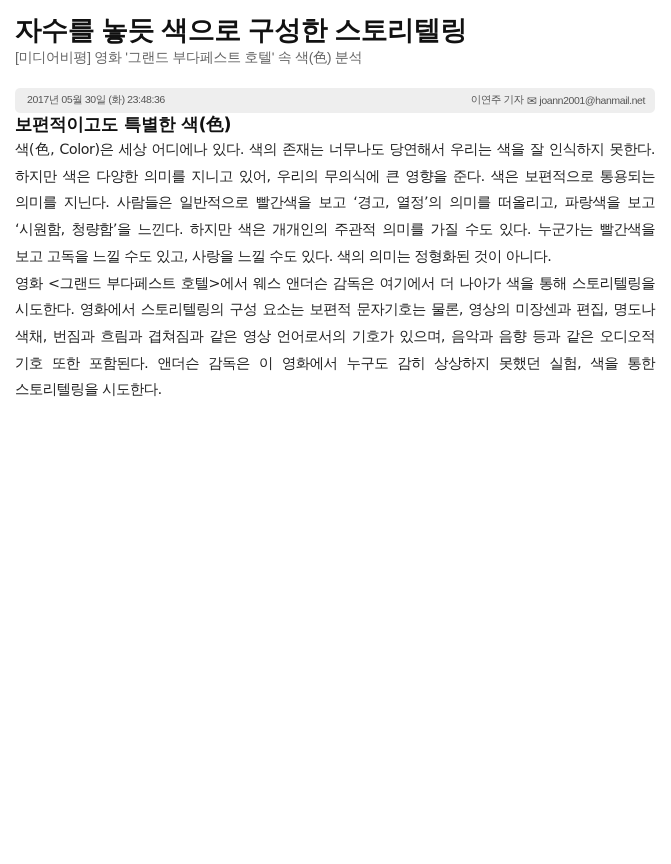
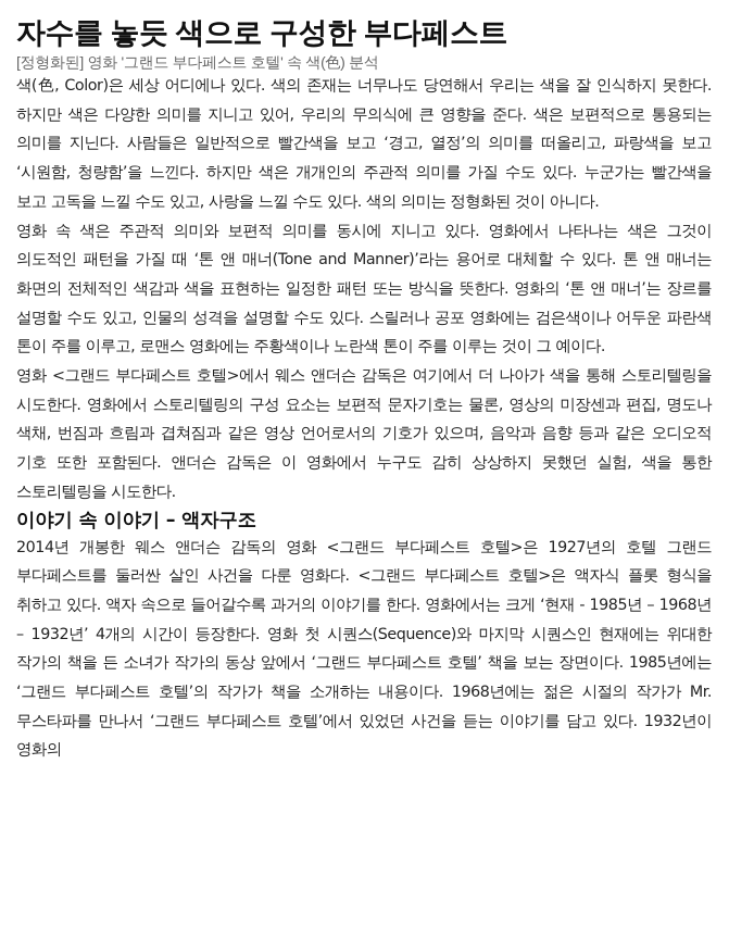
- 자수를 놓듯 색으로 구성한 스토리텔링
+ 자수를 놓듯 색으로 구성한 부다페스트
- [미디어비평] 영화 '그랜드 부다페스트 호텔' 속 색(色) 분석
+ [정형화된] 영화 '그랜드 부다페스트 호텔' 속 색(色) 분석
- 2017년 05월 30일 (화) 23:48:36
- 이연주 기자
- ✉
- joann2001@hanmail.net
- 보편적이고도 특별한 색(色)
  색(色, Color)은 세상 어디에나 있다. 색의 존재는 너무나도 당연해서 우리는 색을 잘 인식하지 못한다. 하지만 색은 다양한 의미를 지니고 있어, 우리의 무의식에 큰 영향을 준다. 색은 보편적으로 통용되는 의미를 지닌다. 사람들은 일반적으로 빨간색을 보고 ‘경고, 열정’의 의미를 떠올리고, 파랑색을 보고 ‘시원함, 청량함’을 느낀다. 하지만 색은 개개인의 주관적 의미를 가질 수도 있다. 누군가는 빨간색을 보고 고독을 느낄 수도 있고, 사랑을 느낄 수도 있다. 색의 의미는 정형화된 것이 아니다.
+ 영화 속 색은 주관적 의미와 보편적 의미를 동시에 지니고 있다. 영화에서 나타나는 색은 그것이 의도적인 패턴을 가질 때 ‘톤 앤 매너(Tone and Manner)’라는 용어로 대체할 수 있다. 톤 앤 매너는 화면의 전체적인 색감과 색을 표현하는 일정한 패턴 또는 방식을 뜻한다. 영화의 ‘톤 앤 매너’는 장르를 설명할 수도 있고, 인물의 성격을 설명할 수도 있다. 스릴러나 공포 영화에는 검은색이나 어두운 파란색 톤이 주를 이루고, 로맨스 영화에는 주황색이나 노란색 톤이 주를 이루는 것이 그 예이다.
  영화 <그랜드 부다페스트 호텔>에서 웨스 앤더슨 감독은 여기에서 더 나아가 색을 통해 스토리텔링을 시도한다. 영화에서 스토리텔링의 구성 요소는 보편적 문자기호는 물론, 영상의 미장센과 편집, 명도나 색채, 번짐과 흐림과 겹쳐짐과 같은 영상 언어로서의 기호가 있으며, 음악과 음향 등과 같은 오디오적 기호 또한 포함된다. 앤더슨 감독은 이 영화에서 누구도 감히 상상하지 못했던 실험, 색을 통한 스토리텔링을 시도한다.
+ 이야기 속 이야기 – 액자구조
+ 2014년 개봉한 웨스 앤더슨 감독의 영화 <그랜드 부다페스트 호텔>은 1927년의 호텔 그랜드 부다페스트를 둘러싼 살인 사건을 다룬 영화다. <그랜드 부다페스트 호텔>은 액자식 플롯 형식을 취하고 있다. 액자 속으로 들어갈수록 과거의 이야기를 한다. 영화에서는 크게 ‘현재 - 1985년 – 1968년 – 1932년’ 4개의 시간이 등장한다. 영화 첫 시퀀스(Sequence)와 마지막 시퀀스인 현재에는 위대한 작가의 책을 든 소녀가 작가의 동상 앞에서 ‘그랜드 부다페스트 호텔’ 책을 보는 장면이다. 1985년에는 ‘그랜드 부다페스트 호텔’의 작가가 책을 소개하는 내용이다. 1968년에는 젊은 시절의 작가가 Mr. 무스타파를 만나서 ‘그랜드 부다페스트 호텔’에서 있었던 사건을 듣는 이야기를 담고 있다. 1932년이 영화의
